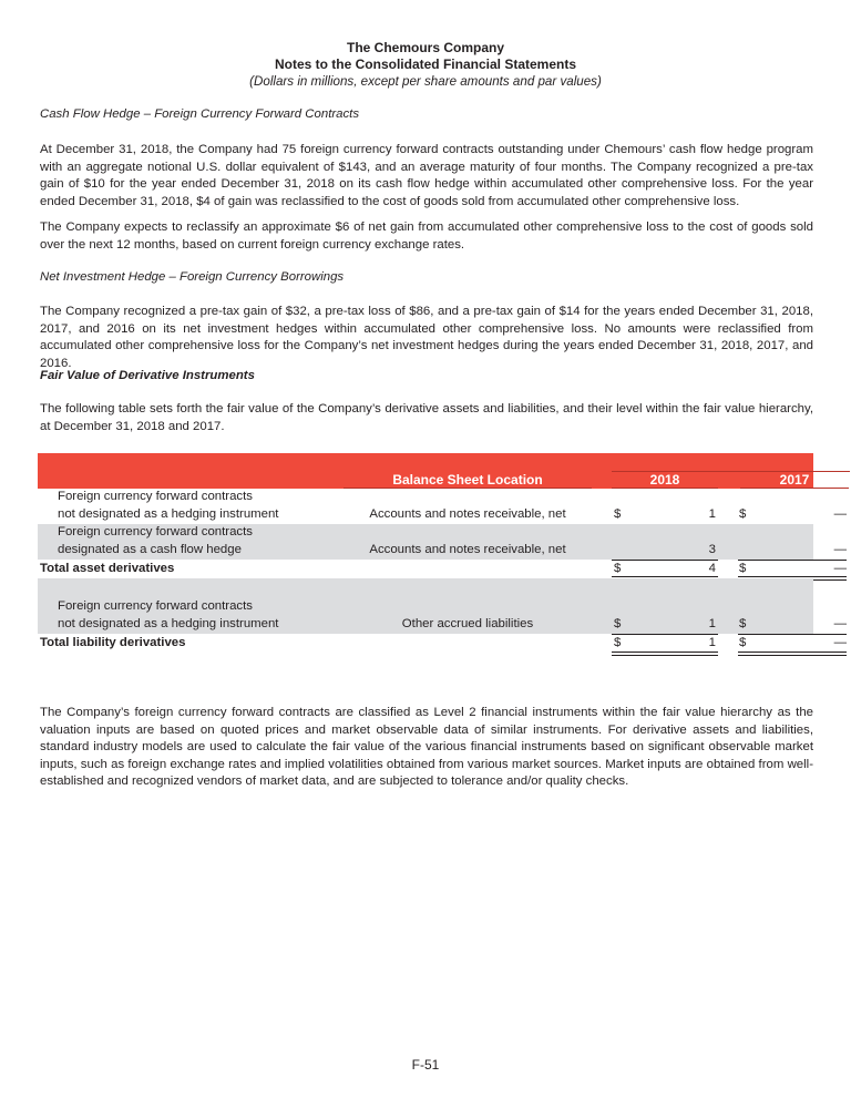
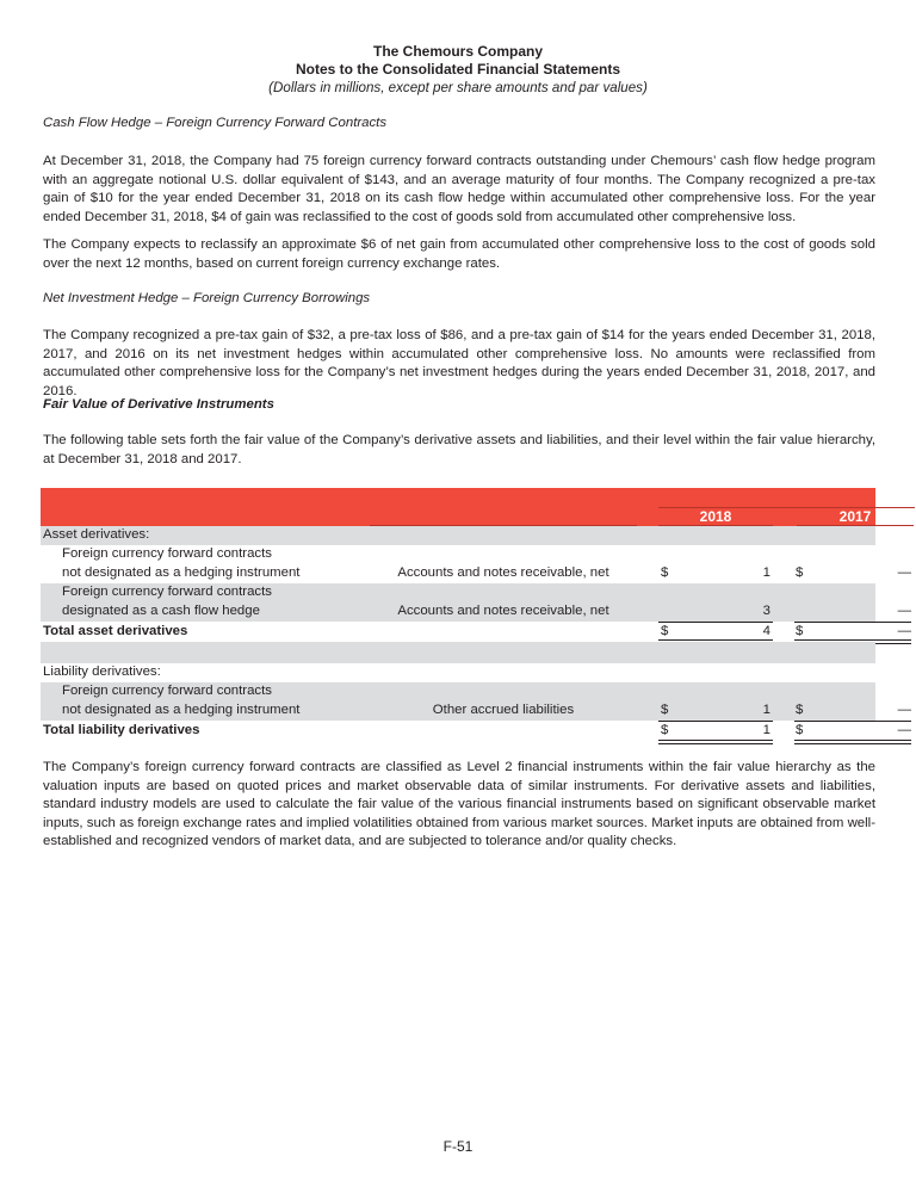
  The Chemours Company
  Notes to the Consolidated Financial Statements
  (Dollars in millions, except per share amounts and par values)
  Cash Flow Hedge – Foreign Currency Forward Contracts
  At December 31, 2018, the Company had 75 foreign currency forward contracts outstanding under Chemours’ cash flow hedge program with an aggregate notional U.S. dollar equivalent of $143, and an average maturity of four months. The Company recognized a pre-tax gain of $10 for the year ended December 31, 2018 on its cash flow hedge within accumulated other comprehensive loss. For the year ended December 31, 2018, $4 of gain was reclassified to the cost of goods sold from accumulated other comprehensive loss.
  The Company expects to reclassify an approximate $6 of net gain from accumulated other comprehensive loss to the cost of goods sold over the next 12 months, based on current foreign currency exchange rates.
  Net Investment Hedge – Foreign Currency Borrowings
  The Company recognized a pre-tax gain of $32, a pre-tax loss of $86, and a pre-tax gain of $14 for the years ended December 31, 2018, 2017, and 2016 on its net investment hedges within accumulated other comprehensive loss. No amounts were reclassified from accumulated other comprehensive loss for the Company’s net investment hedges during the years ended December 31, 2018, 2017, and 2016.
  Fair Value of Derivative Instruments
  The following table sets forth the fair value of the Company’s derivative assets and liabilities, and their level within the fair value hierarchy, at December 31, 2018 and 2017.
- Balance Sheet Location
  2018
  2017
+ Asset derivatives:
  Foreign currency forward contracts
  not designated as a hedging instrument
  Accounts and notes receivable, net
  $
  1
  $
  —
  Foreign currency forward contracts
  designated as a cash flow hedge
  Accounts and notes receivable, net
  3
  —
  Total asset derivatives
  $
  4
  $
  —
+ Liability derivatives:
  Foreign currency forward contracts
  not designated as a hedging instrument
  Other accrued liabilities
  $
  1
  $
  —
  Total liability derivatives
  $
  1
  $
  —
  The Company’s foreign currency forward contracts are classified as Level 2 financial instruments within the fair value hierarchy as the valuation inputs are based on quoted prices and market observable data of similar instruments. For derivative assets and liabilities, standard industry models are used to calculate the fair value of the various financial instruments based on significant observable market inputs, such as foreign exchange rates and implied volatilities obtained from various market sources. Market inputs are obtained from well-established and recognized vendors of market data, and are subjected to tolerance and/or quality checks.
  F-51
